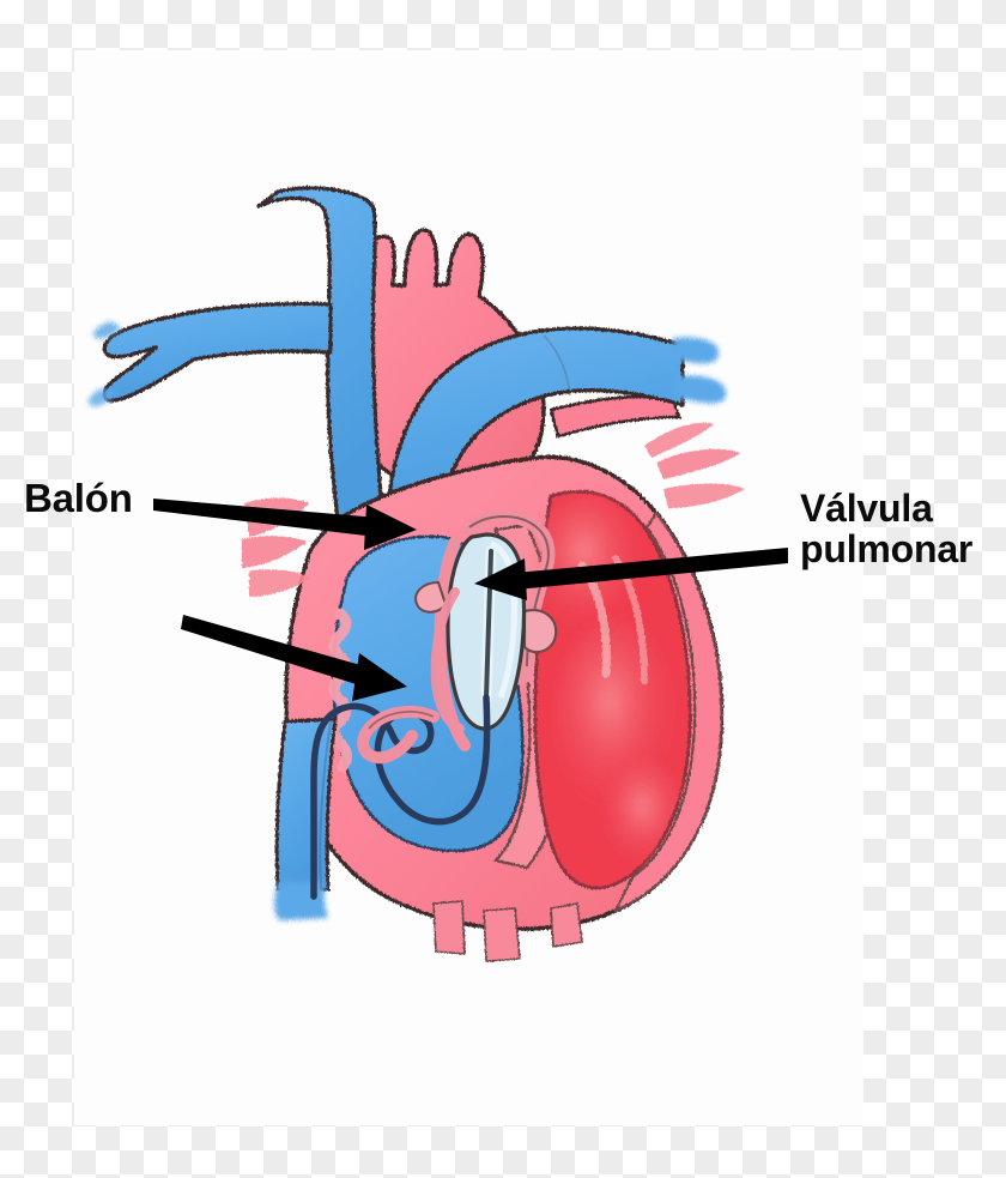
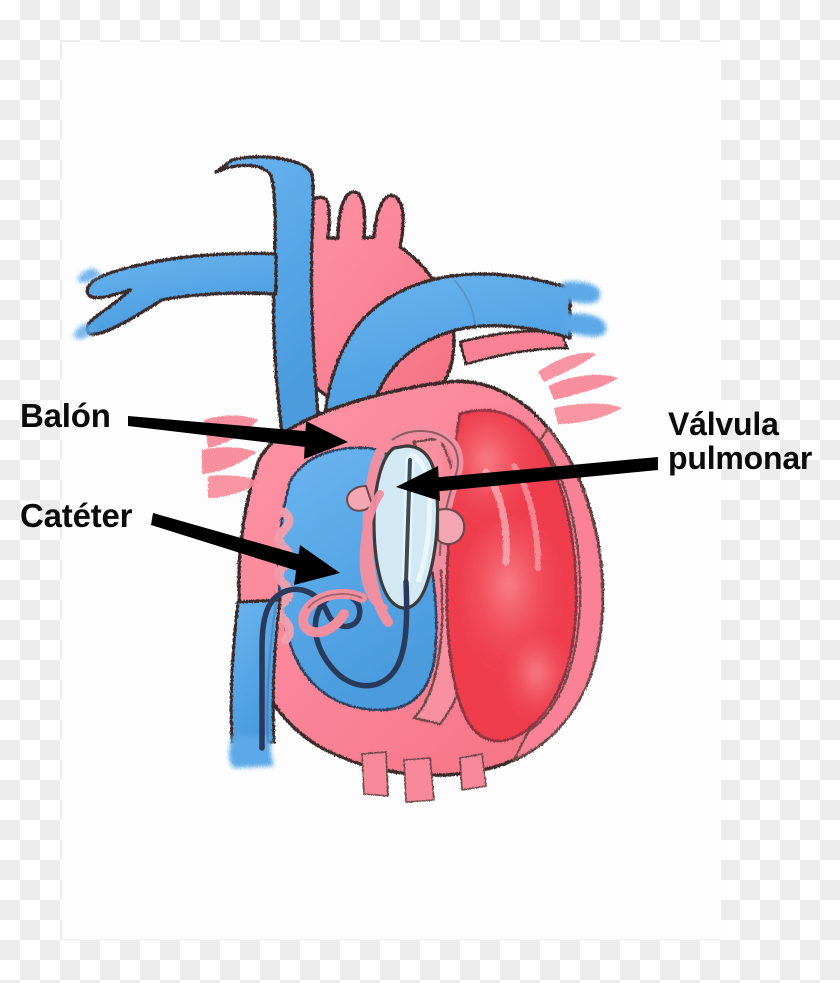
  Balón
+ Catéter
  Válvula
  pulmonar
